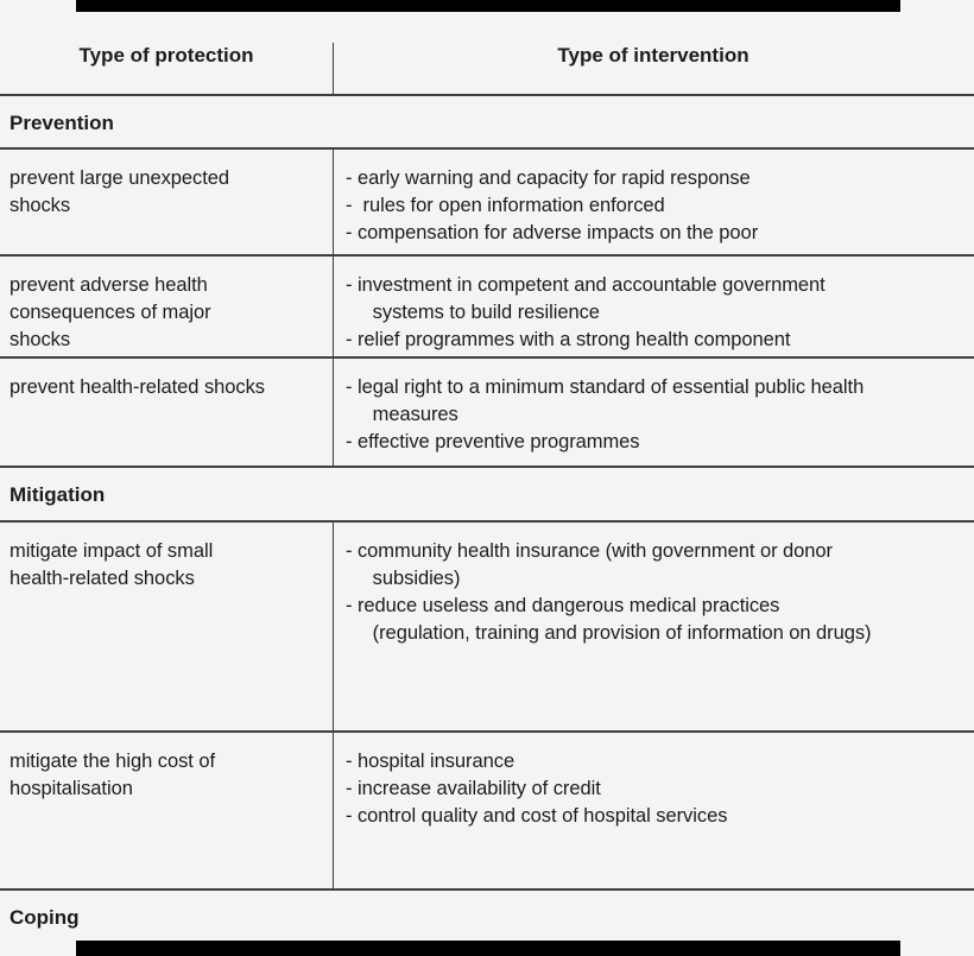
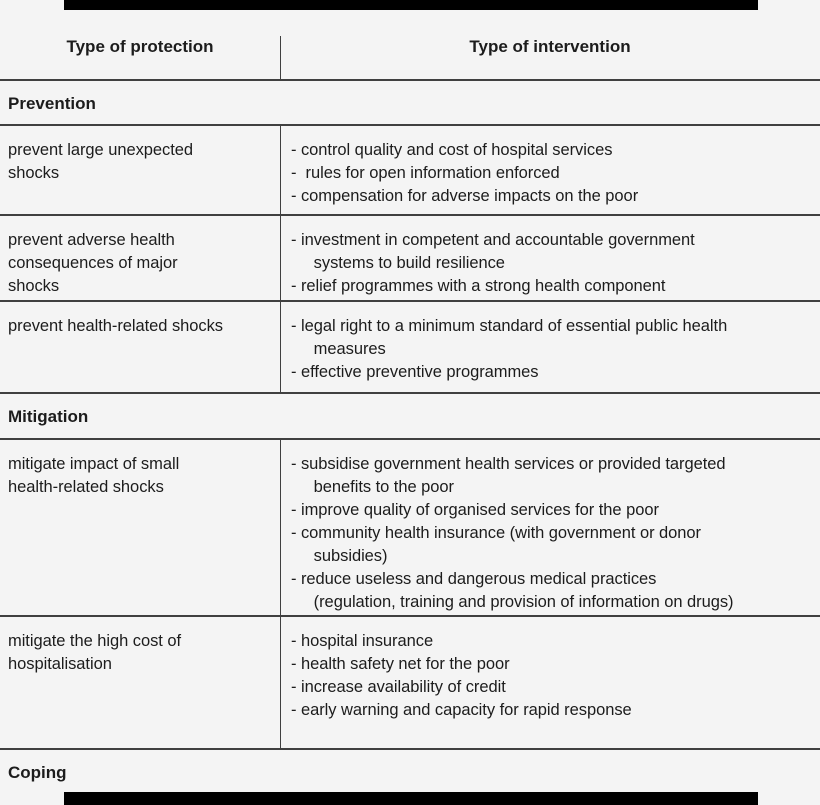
  Type of protection
  Type of intervention
  Prevention
  prevent large unexpected
  shocks
- - early warning and capacity for rapid response
+ - control quality and cost of hospital services
  - rules for open information enforced
  - compensation for adverse impacts on the poor
  prevent adverse health
  consequences of major
  shocks
  - investment in competent and accountable government
  systems to build resilience
  - relief programmes with a strong health component
  prevent health-related shocks
  - legal right to a minimum standard of essential public health
  measures
  - effective preventive programmes
  Mitigation
  mitigate impact of small
  health-related shocks
+ - subsidise government health services or provided targeted
+ benefits to the poor
+ - improve quality of organised services for the poor
  - community health insurance (with government or donor
  subsidies)
  - reduce useless and dangerous medical practices
  (regulation, training and provision of information on drugs)
  mitigate the high cost of
  hospitalisation
  - hospital insurance
+ - health safety net for the poor
  - increase availability of credit
- - control quality and cost of hospital services
+ - early warning and capacity for rapid response
  Coping
